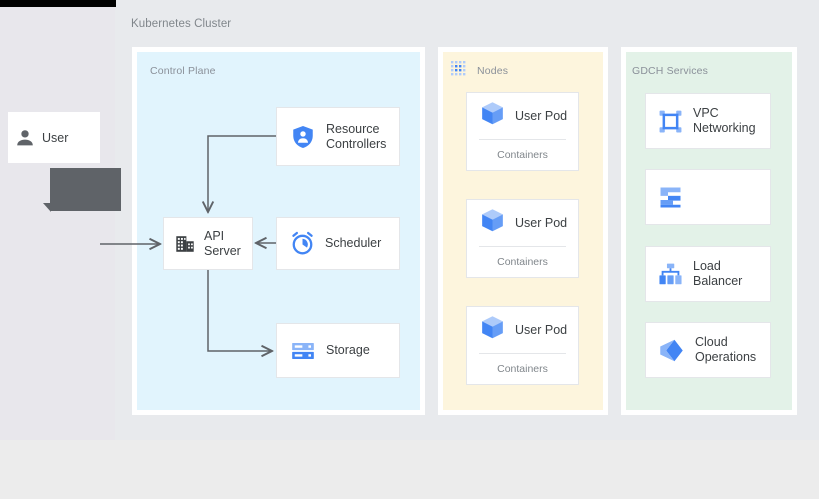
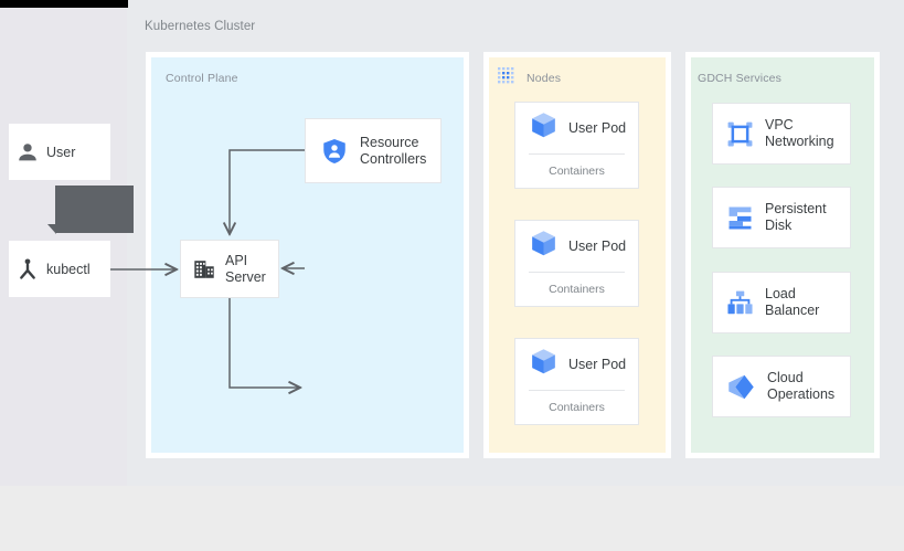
  Kubernetes Cluster
  Control Plane
  Nodes
  GDCH Services
  User
+ kubectl
  API
  Server
  Resource
  Controllers
- Scheduler
- Storage
  User Pod
  Containers
  User Pod
  Containers
  User Pod
  Containers
  VPC
  Networking
+ Persistent
+ Disk
  Load
  Balancer
  Cloud
  Operations
